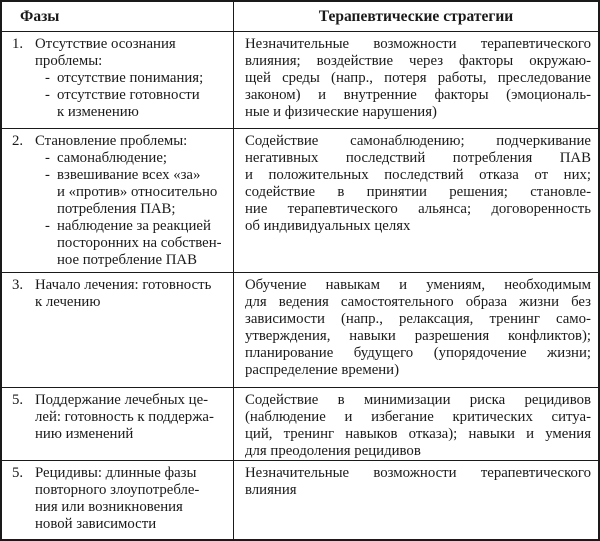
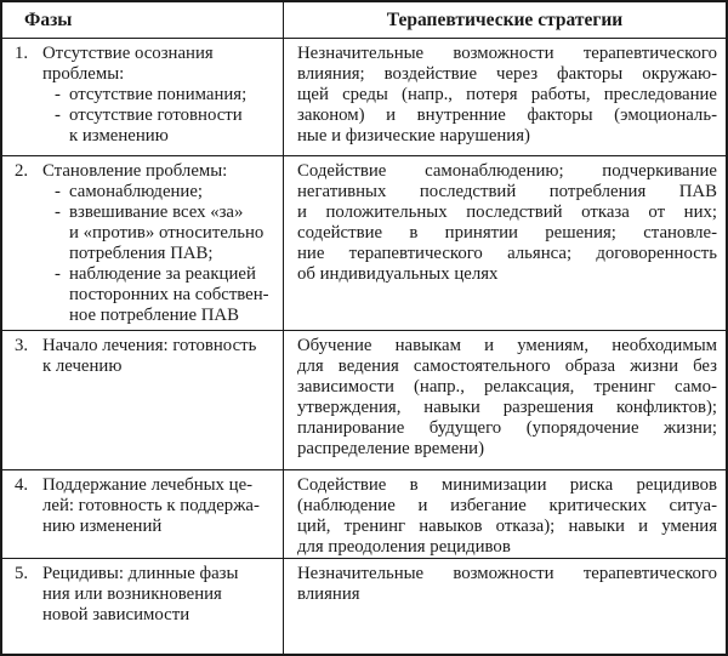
  Фазы
  Терапевтические стратегии
  1. Отсутствие осознания
  проблемы:
  - отсутствие понимания;
  - отсутствие готовности
  к изменению
  Незначительные возможности терапевтического
  влияния; воздействие через факторы окружаю-
  щей среды (напр., потеря работы, преследование
  законом) и внутренние факторы (эмоциональ-
  ные и физические нарушения)
  2. Становление проблемы:
  - самонаблюдение;
  - взвешивание всех «за»
  и «против» относительно
  потребления ПАВ;
  - наблюдение за реакцией
  посторонних на собствен-
  ное потребление ПАВ
  Содействие самонаблюдению; подчеркивание
  негативных последствий потребления ПАВ
  и положительных последствий отказа от них;
  содействие в принятии решения; становле-
  ние терапевтического альянса; договоренность
  об индивидуальных целях
  3. Начало лечения: готовность
  к лечению
  Обучение навыкам и умениям, необходимым
  для ведения самостоятельного образа жизни без
  зависимости (напр., релаксация, тренинг само-
  утверждения, навыки разрешения конфликтов);
  планирование будущего (упорядочение жизни;
  распределение времени)
- 5. Поддержание лечебных це-
+ 4. Поддержание лечебных це-
  лей: готовность к поддержа-
  нию изменений
  Содействие в минимизации риска рецидивов
  (наблюдение и избегание критических ситуа-
  ций, тренинг навыков отказа); навыки и умения
  для преодоления рецидивов
  5. Рецидивы: длинные фазы
- повторного злоупотребле-
  ния или возникновения
  новой зависимости
  Незначительные возможности терапевтического
  влияния
